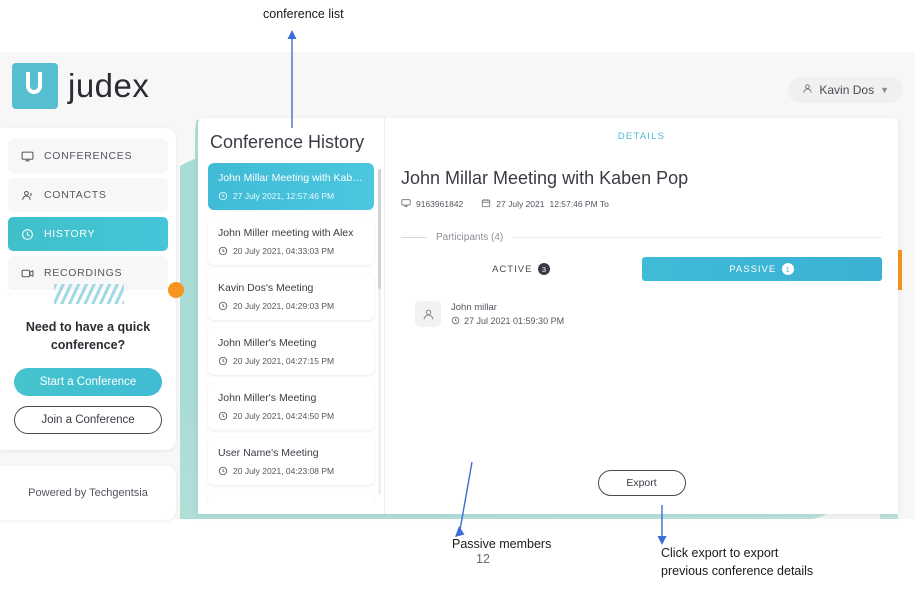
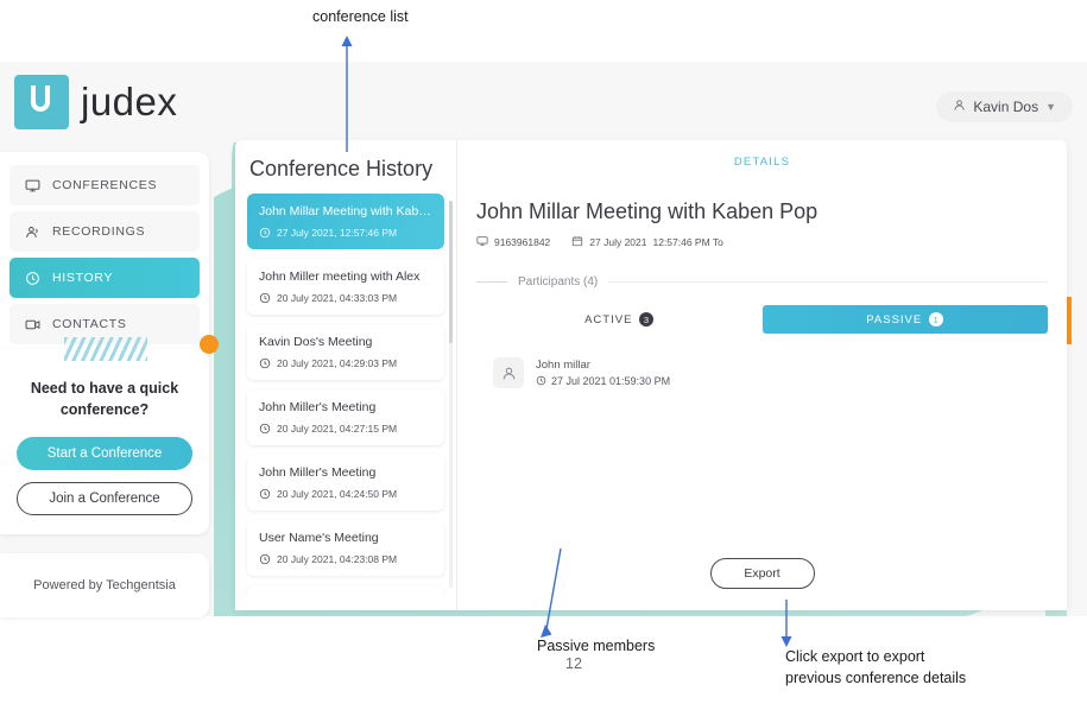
  judex
  Kavin Dos
  ▼
  CONFERENCES
- CONTACTS
+ RECORDINGS
  HISTORY
- RECORDINGS
+ CONTACTS
  Need to have a quick conference?
  Start a Conference
  Join a Conference
  Powered by Techgentsia
  Conference History
  John Millar Meeting with Kabe..
  27 July 2021, 12:57:46 PM
  John Miller meeting with Alex
  20 July 2021, 04:33:03 PM
  Kavin Dos's Meeting
  20 July 2021, 04:29:03 PM
  John Miller's Meeting
  20 July 2021, 04:27:15 PM
  John Miller's Meeting
  20 July 2021, 04:24:50 PM
  User Name's Meeting
  20 July 2021, 04:23:08 PM
  DETAILS
  John Millar Meeting with Kaben Pop
  9163961842
  27 July 2021
  12:57:46 PM To
  Participants (4)
  ACTIVE
  3
  PASSIVE
  1
  John millar
  27 Jul 2021 01:59:30 PM
  Export
  conference list
  Passive members
  12
  Click export to export
  previous conference details
